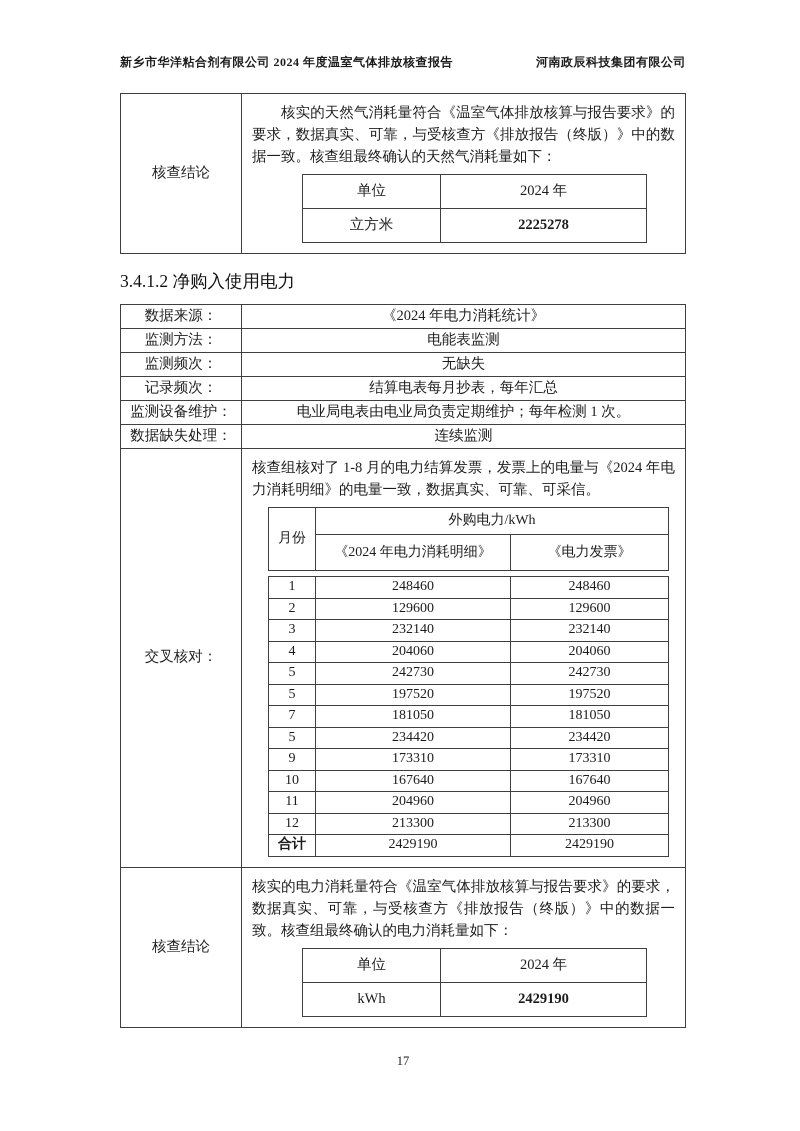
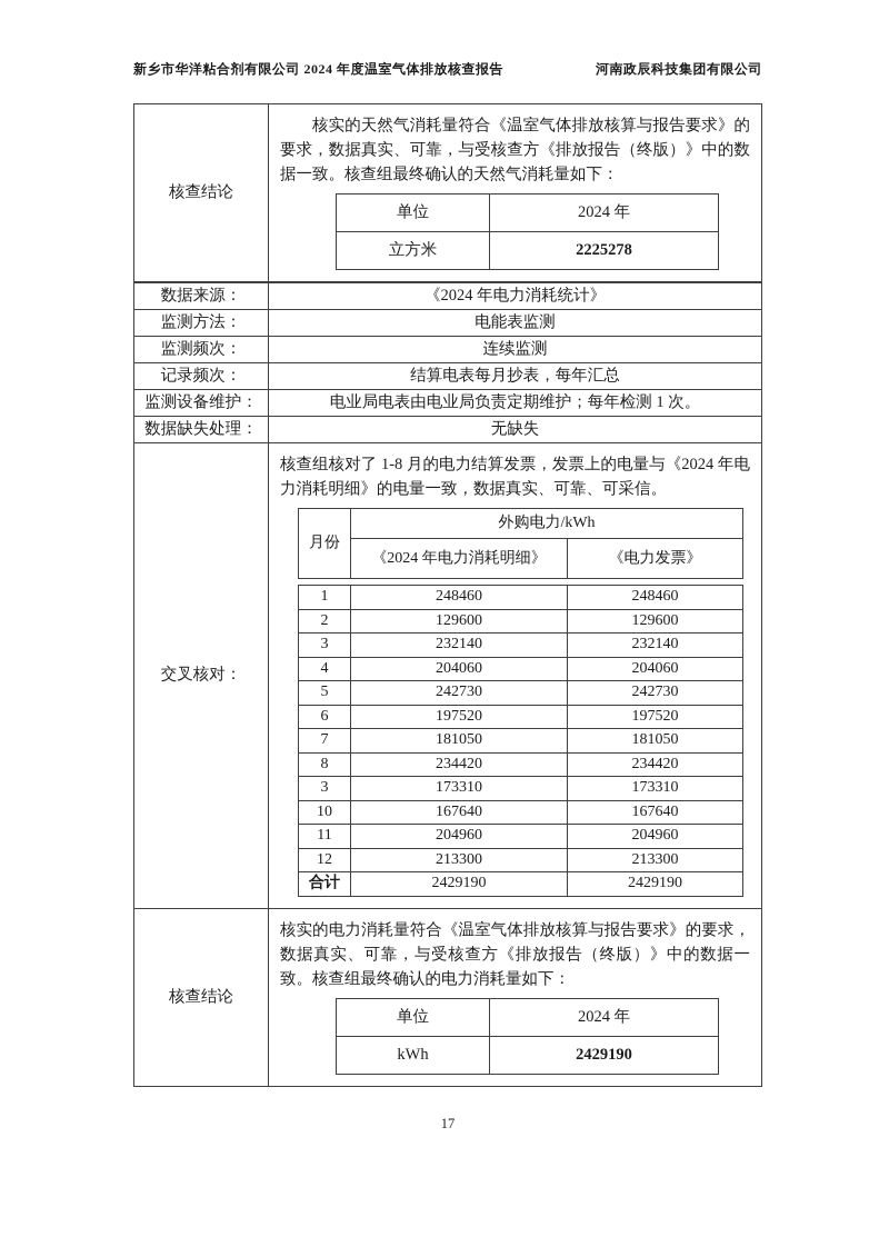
  新乡市华洋粘合剂有限公司 2024 年度温室气体排放核查报告
  河南政辰科技集团有限公司
  核查结论	核实的天然气消耗量符合《温室气体排放核算与报告要求》的要求，数据真实、可靠，与受核查方《排放报告（终版）》中的数据一致。核查组最终确认的天然气消耗量如下：
  单位	2024 年
  立方米	2225278
- 3.4.1.2 净购入使用电力
  数据来源：	《2024 年电力消耗统计》
  监测方法：	电能表监测
- 监测频次：	无缺失
+ 监测频次：	连续监测
  记录频次：	结算电表每月抄表，每年汇总
  监测设备维护：	电业局电表由电业局负责定期维护；每年检测 1 次。
- 数据缺失处理：	连续监测
+ 数据缺失处理：	无缺失
  交叉核对：	核查组核对了 1-8 月的电力结算发票，发票上的电量与《2024 年电力消耗明细》的电量一致，数据真实、可靠、可采信。
  月份	外购电力/kWh
  《2024 年电力消耗明细》	《电力发票》
  1	248460	248460
  2	129600	129600
  3	232140	232140
  4	204060	204060
  5	242730	242730
- 5	197520	197520
+ 6	197520	197520
  7	181050	181050
- 5	234420	234420
+ 8	234420	234420
- 9	173310	173310
+ 3	173310	173310
  10	167640	167640
  11	204960	204960
  12	213300	213300
  合计	2429190	2429190
  核查结论	核实的电力消耗量符合《温室气体排放核算与报告要求》的要求，数据真实、可靠，与受核查方《排放报告（终版）》中的数据一致。核查组最终确认的电力消耗量如下：
  单位	2024 年
  kWh	2429190
  17
